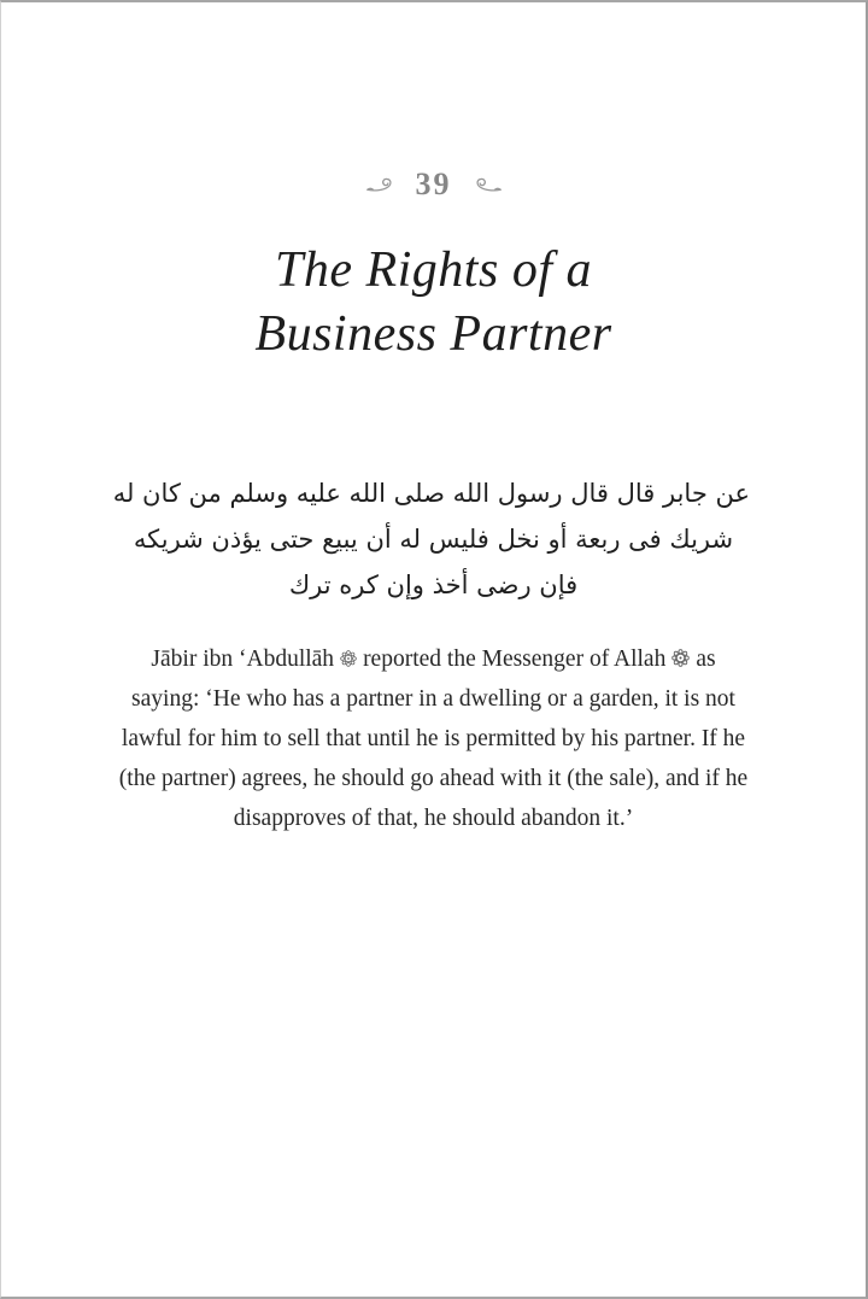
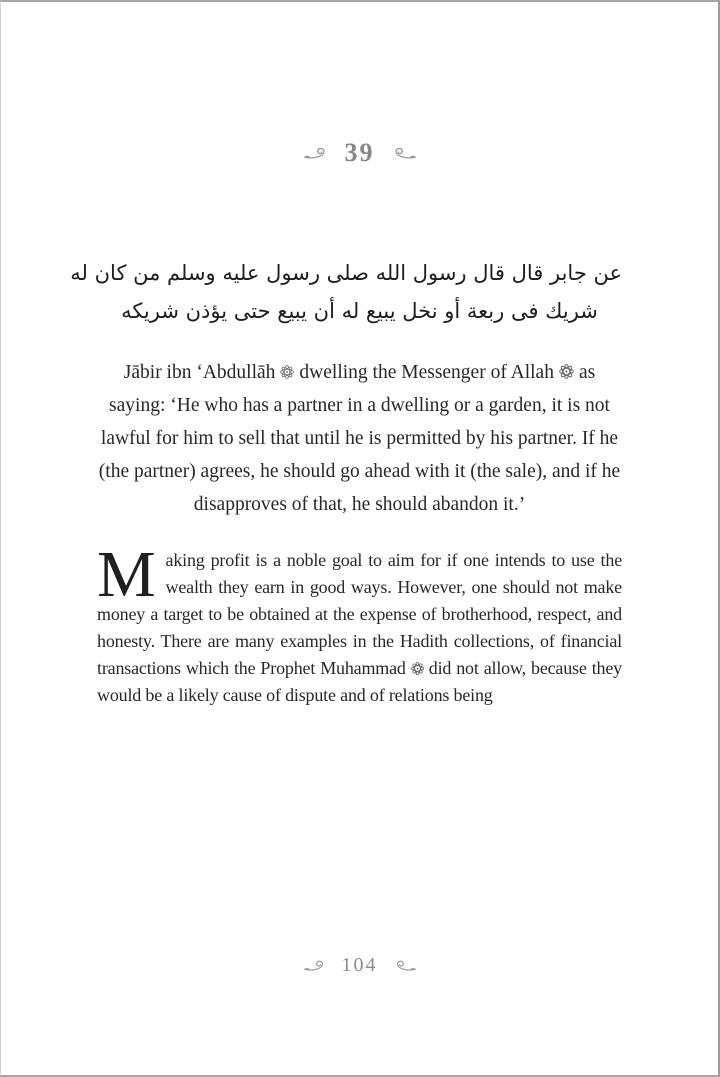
  39
- The Rights of a
- Business Partner
- عن جابر قال قال رسول الله صلى الله عليه وسلم من كان له
+ عن جابر قال قال رسول الله صلى رسول عليه وسلم من كان له
- شريك فى ربعة أو نخل فليس له أن يبيع حتى يؤذن شريكه
+ شريك فى ربعة أو نخل يبيع له أن يبيع حتى يؤذن شريكه
- فإن رضى أخذ وإن كره ترك
- Jābir ibn ‘Abdullāh reported the Messenger of Allah as saying: ‘He who has a partner in a dwelling or a garden, it is not lawful for him to sell that until he is permitted by his partner. If he (the partner) agrees, he should go ahead with it (the sale), and if he disapproves of that, he should abandon it.’
+ Jābir ibn ‘Abdullāh dwelling the Messenger of Allah as saying: ‘He who has a partner in a dwelling or a garden, it is not lawful for him to sell that until he is permitted by his partner. If he (the partner) agrees, he should go ahead with it (the sale), and if he disapproves of that, he should abandon it.’
+ M
+ aking profit is a noble goal to aim for if one intends to use the wealth they earn in good ways. However, one should not make money a target to be obtained at the expense of brotherhood, respect, and honesty. There are many examples in the Hadith collections, of financial transactions which the Prophet Muhammad did not allow, because they would be a likely cause of dispute and of relations being
+ 104
